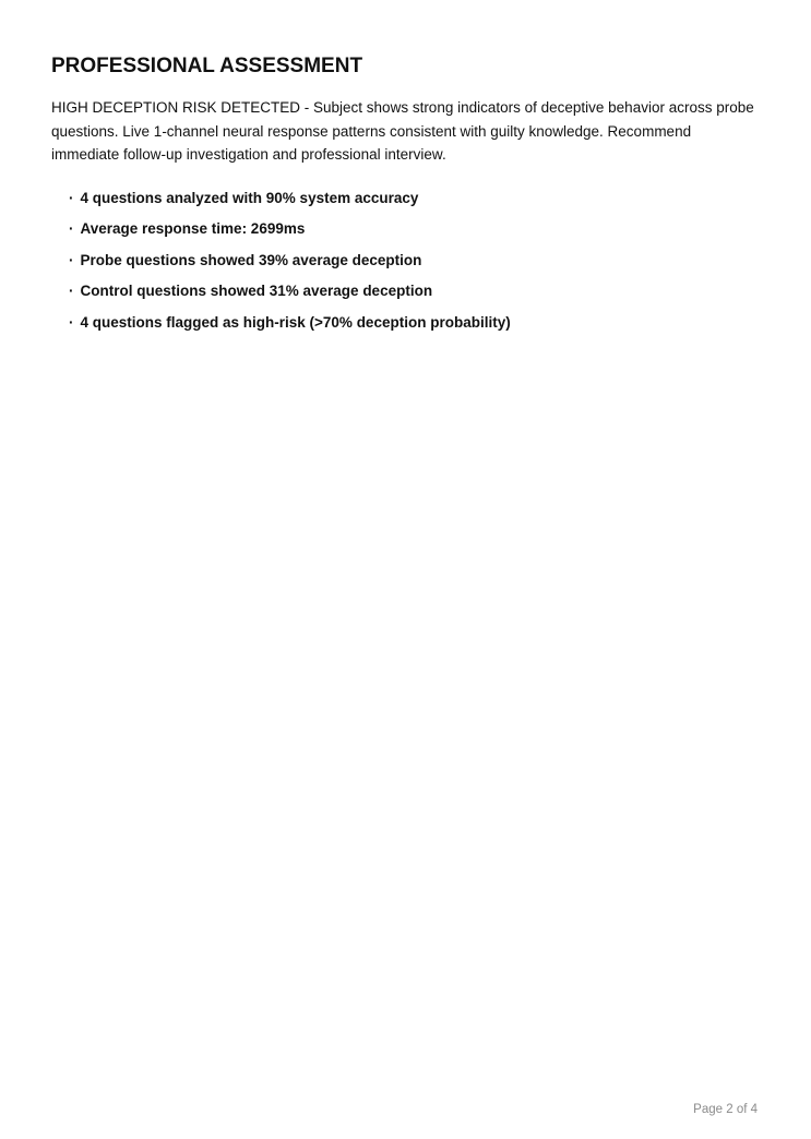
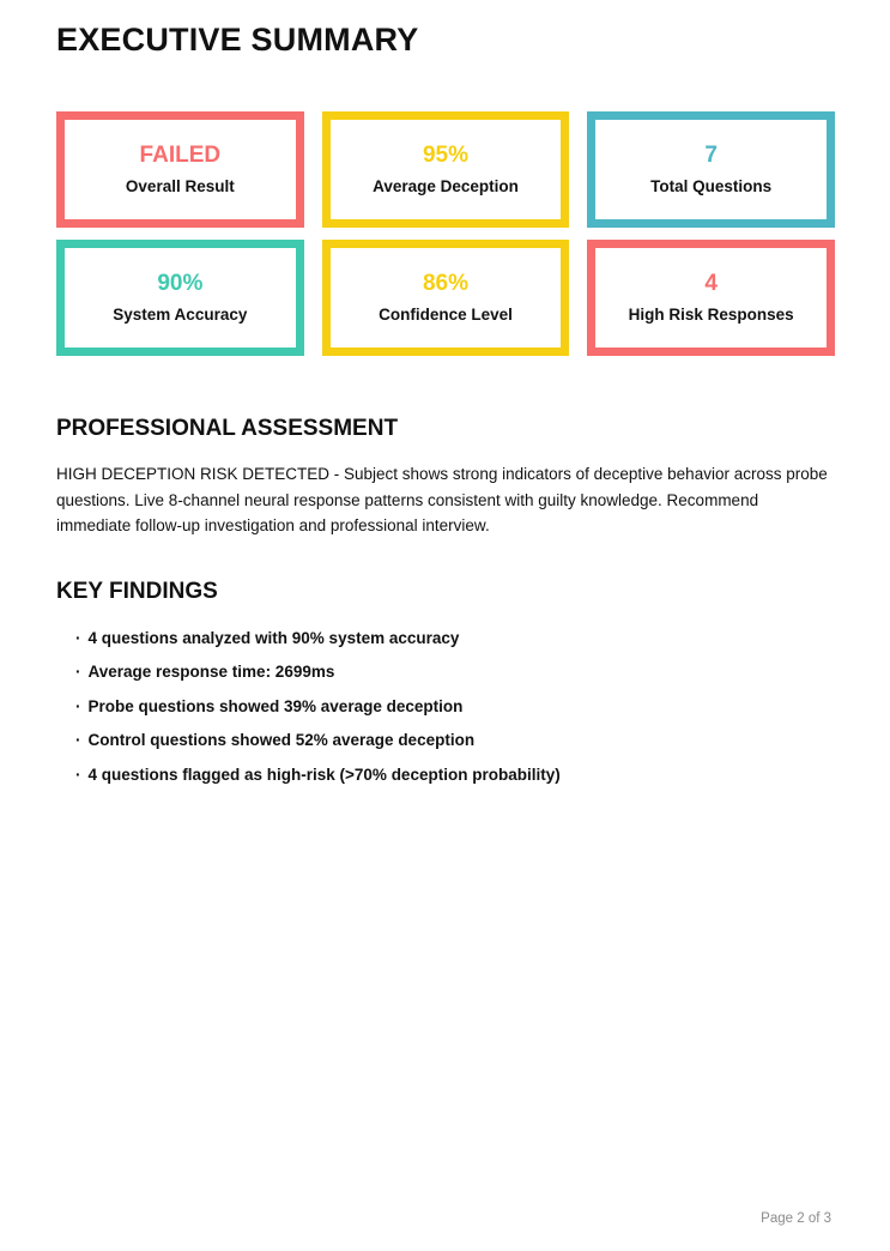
+ EXECUTIVE SUMMARY
+ FAILED
+ Overall Result
+ 95%
+ Average Deception
+ 7
+ Total Questions
+ 90%
+ System Accuracy
+ 86%
+ Confidence Level
+ 4
+ High Risk Responses
  PROFESSIONAL ASSESSMENT
- HIGH DECEPTION RISK DETECTED - Subject shows strong indicators of deceptive behavior across probe questions. Live 1-channel neural response patterns consistent with guilty knowledge. Recommend immediate follow-up investigation and professional interview.
+ HIGH DECEPTION RISK DETECTED - Subject shows strong indicators of deceptive behavior across probe questions. Live 8-channel neural response patterns consistent with guilty knowledge. Recommend immediate follow-up investigation and professional interview.
+ KEY FINDINGS
  4 questions analyzed with 90% system accuracy
  Average response time: 2699ms
  Probe questions showed 39% average deception
- Control questions showed 31% average deception
+ Control questions showed 52% average deception
  4 questions flagged as high-risk (>70% deception probability)
- Page 2 of 4
+ Page 2 of 3
